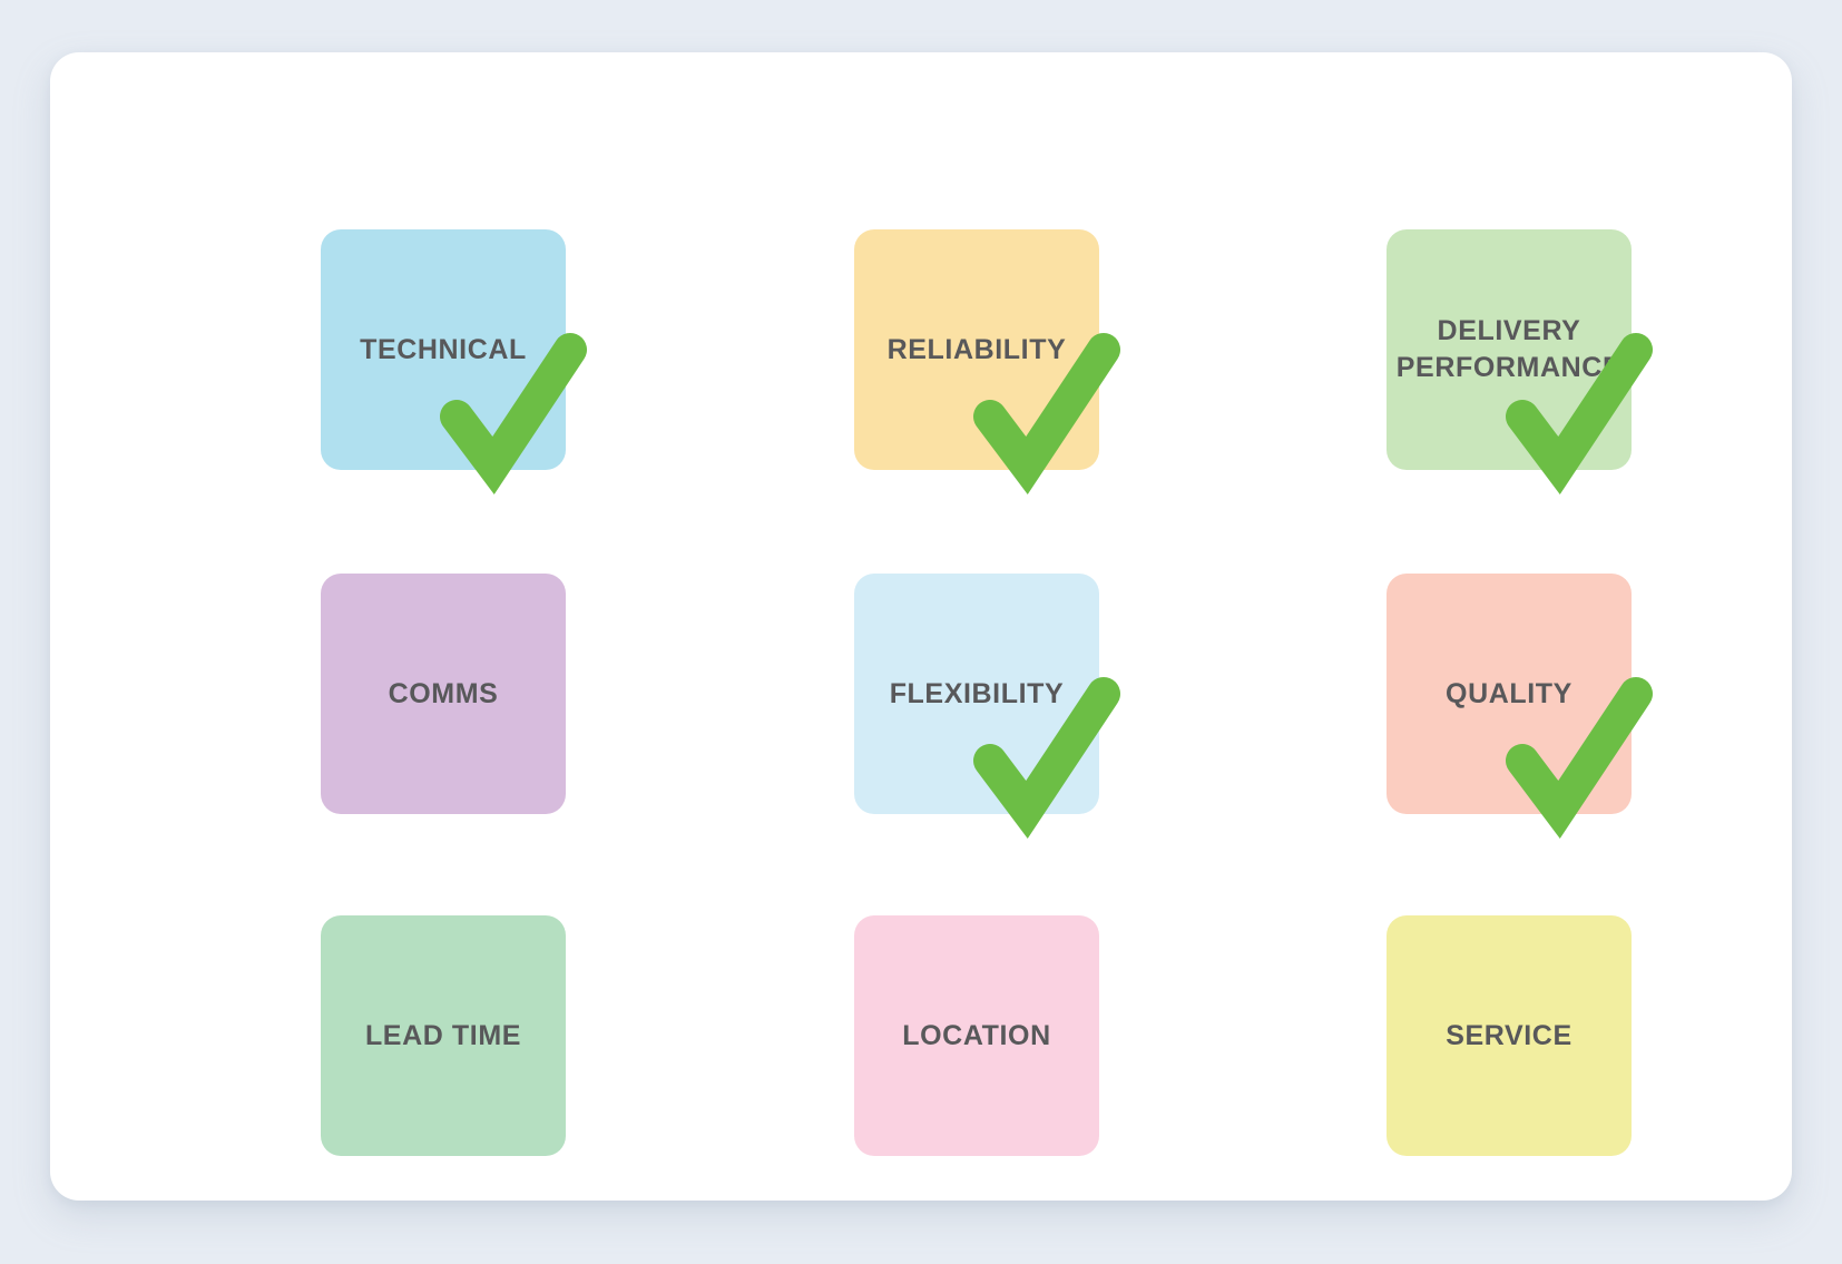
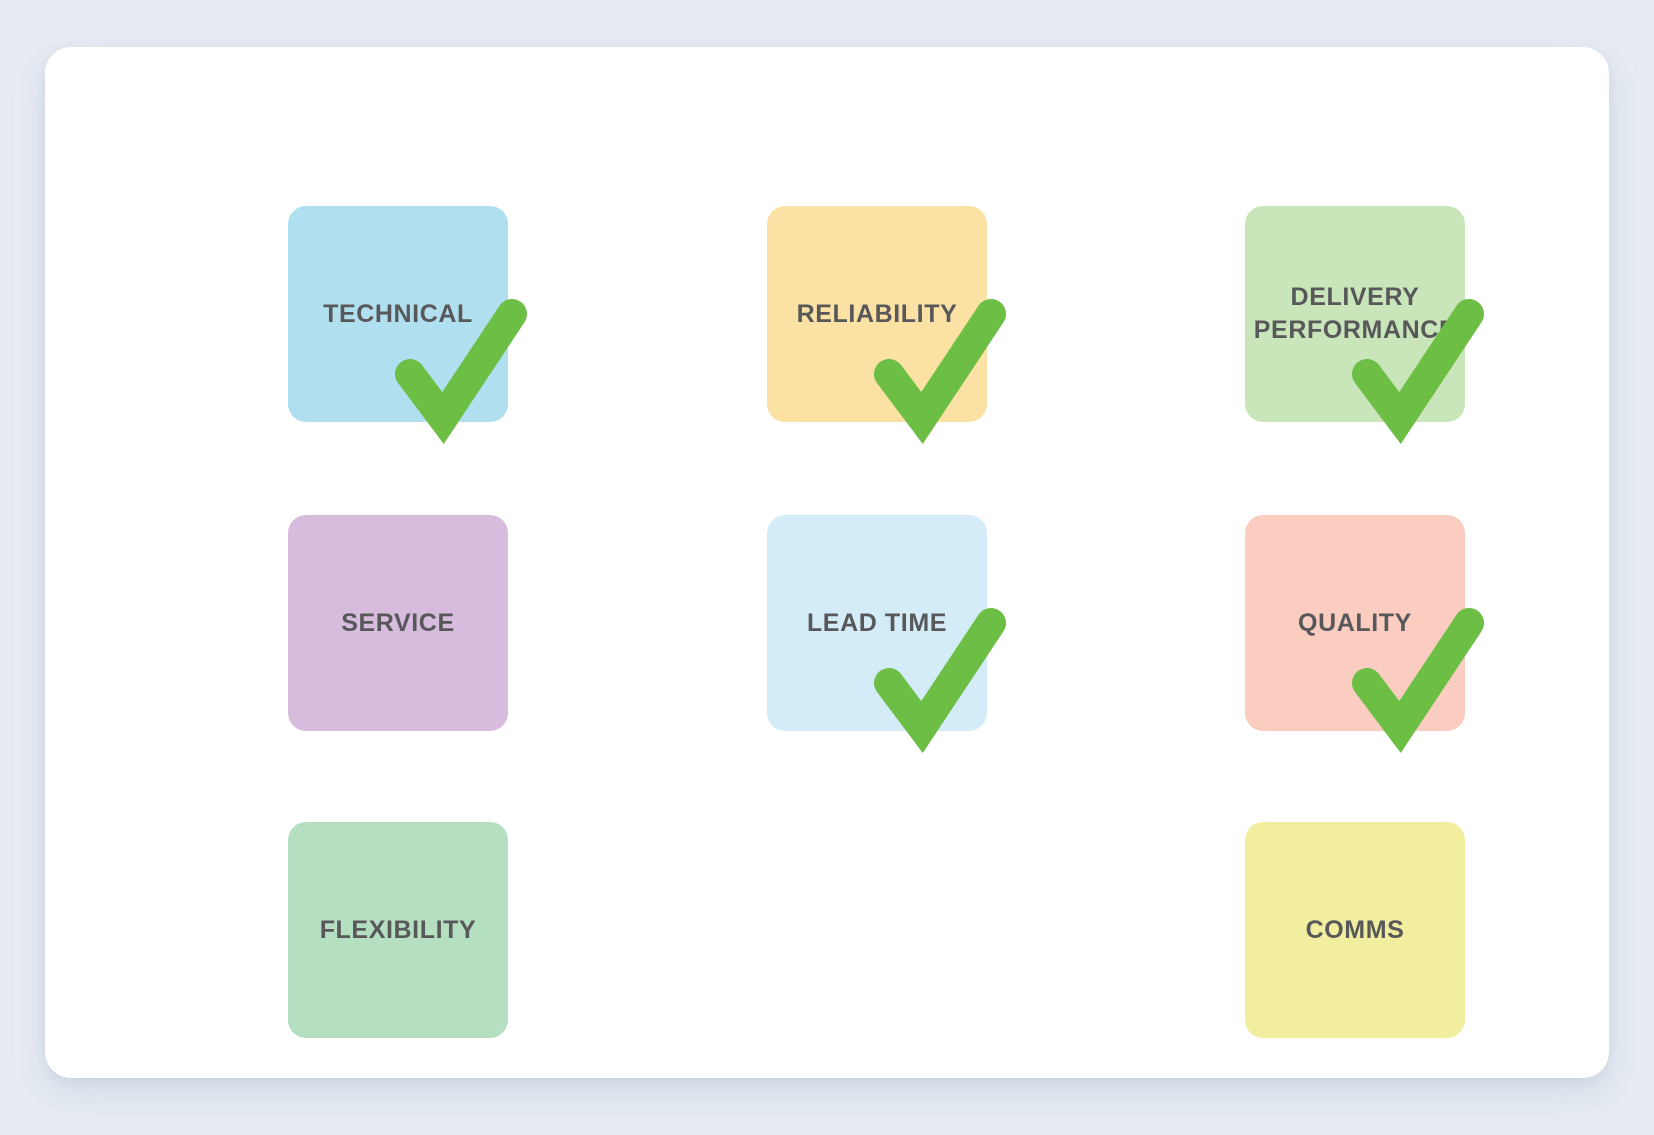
  TECHNICAL
  RELIABILITY
  DELIVERY PERFORMANC
- COMMS
+ SERVICE
- FLEXIBILITY
+ LEAD TIME
  QUALITY
- LEAD TIME
+ FLEXIBILITY
- LOCATION
- SERVICE
+ COMMS
